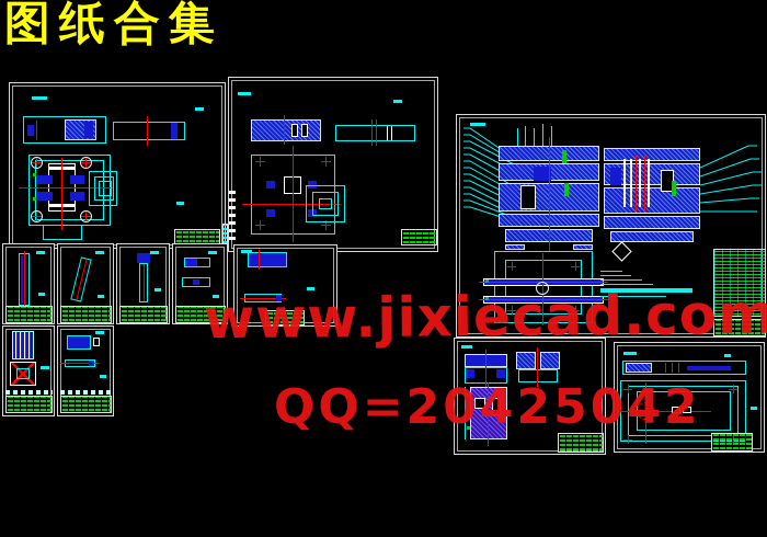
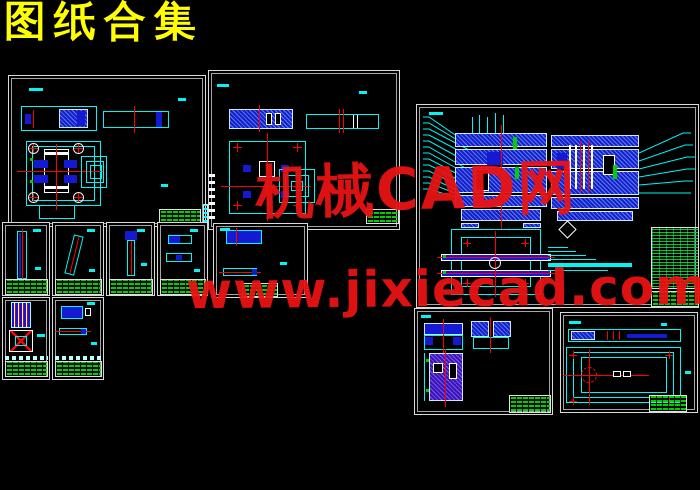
  图纸合集
+ 机械CAD网
  www.jixiecad.com
- QQ=20425042
